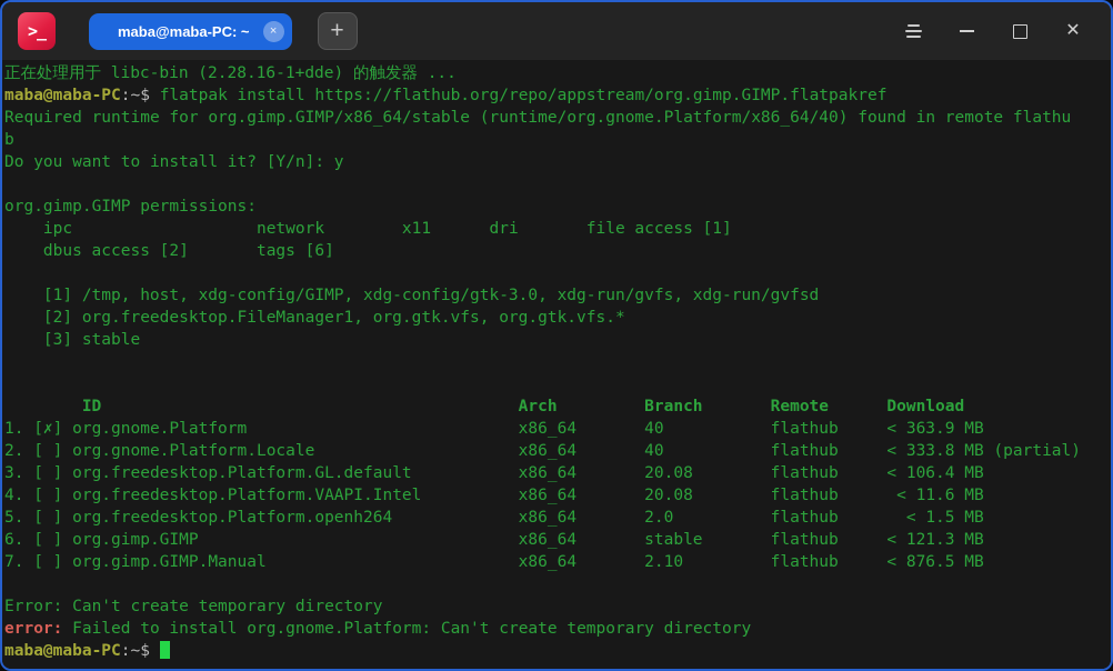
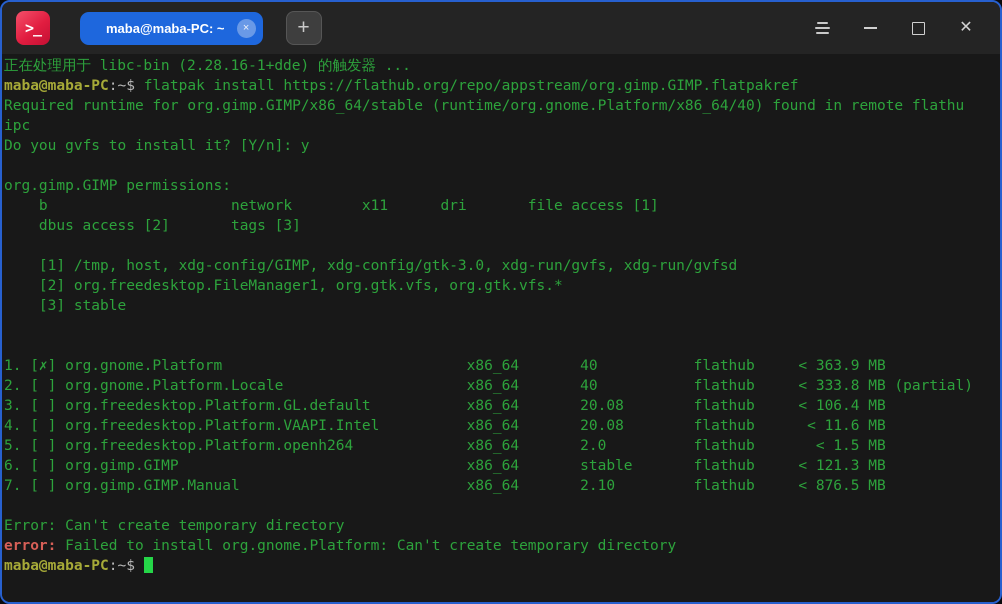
  >_
  maba@maba-PC: ~
  ×
  +
  ✕
  正在处理用于 libc-bin (2.28.16-1+dde) 的触发器 ...
  maba@maba-PC:~$ flatpak install https://flathub.org/repo/appstream/org.gimp.GIMP.flatpakref
  Required runtime for org.gimp.GIMP/x86_64/stable (runtime/org.gnome.Platform/x86_64/40) found in remote flathu
- b
+ ipc
- Do you want to install it? [Y/n]: y
+ Do you gvfs to install it? [Y/n]: y
  org.gimp.GIMP permissions:
- ipc
+ b
  network
  x11
  dri
  file access [1]
  dbus access [2]
- tags [6]
+ tags [3]
  [1] /tmp, host, xdg-config/GIMP, xdg-config/gtk-3.0, xdg-run/gvfs, xdg-run/gvfsd
  [2] org.freedesktop.FileManager1, org.gtk.vfs, org.gtk.vfs.*
  [3] stable
- ID
- Arch
- Branch
- Remote
- Download
  1. [✗] org.gnome.Platform
  x86_64
  40
  flathub
  < 363.9 MB
  2. [ ] org.gnome.Platform.Locale
  x86_64
  40
  flathub
  < 333.8 MB (partial)
  3. [ ] org.freedesktop.Platform.GL.default
  x86_64
  20.08
  flathub
  < 106.4 MB
  4. [ ] org.freedesktop.Platform.VAAPI.Intel
  x86_64
  20.08
  flathub
  < 11.6 MB
  5. [ ] org.freedesktop.Platform.openh264
  x86_64
  2.0
  flathub
  < 1.5 MB
  6. [ ] org.gimp.GIMP
  x86_64
  stable
  flathub
  < 121.3 MB
  7. [ ] org.gimp.GIMP.Manual
  x86_64
  2.10
  flathub
  < 876.5 MB
  Error: Can't create temporary directory
  error: Failed to install org.gnome.Platform: Can't create temporary directory
  maba@maba-PC:~$
